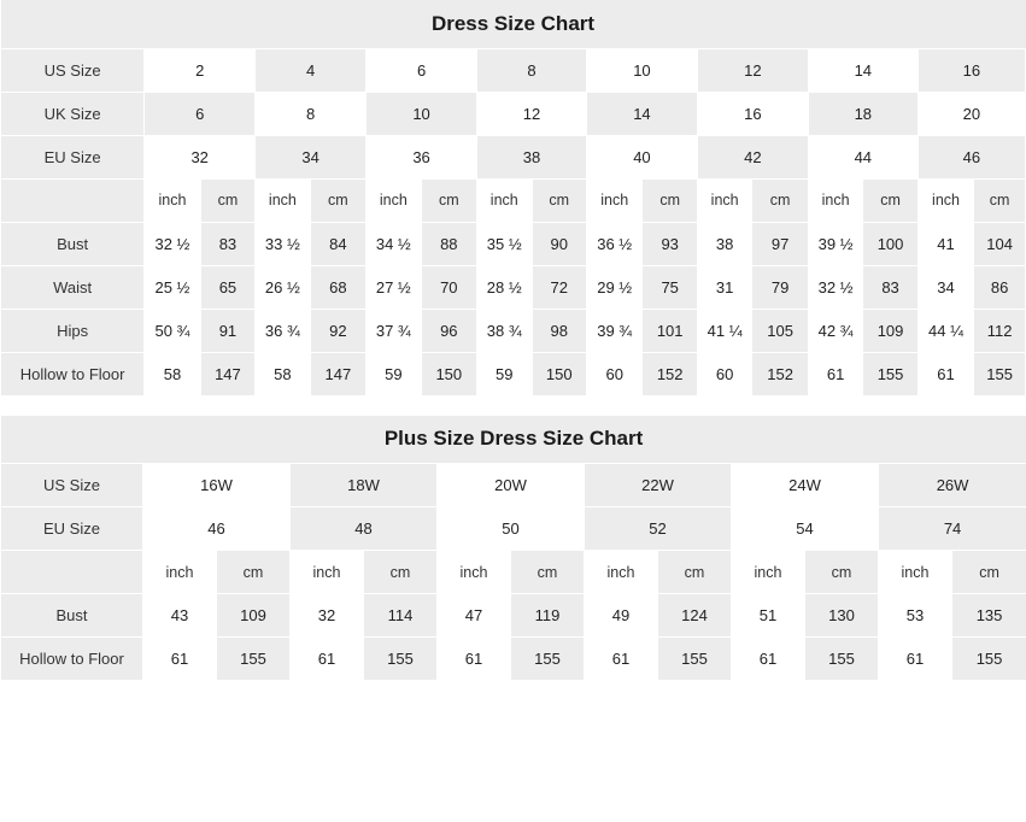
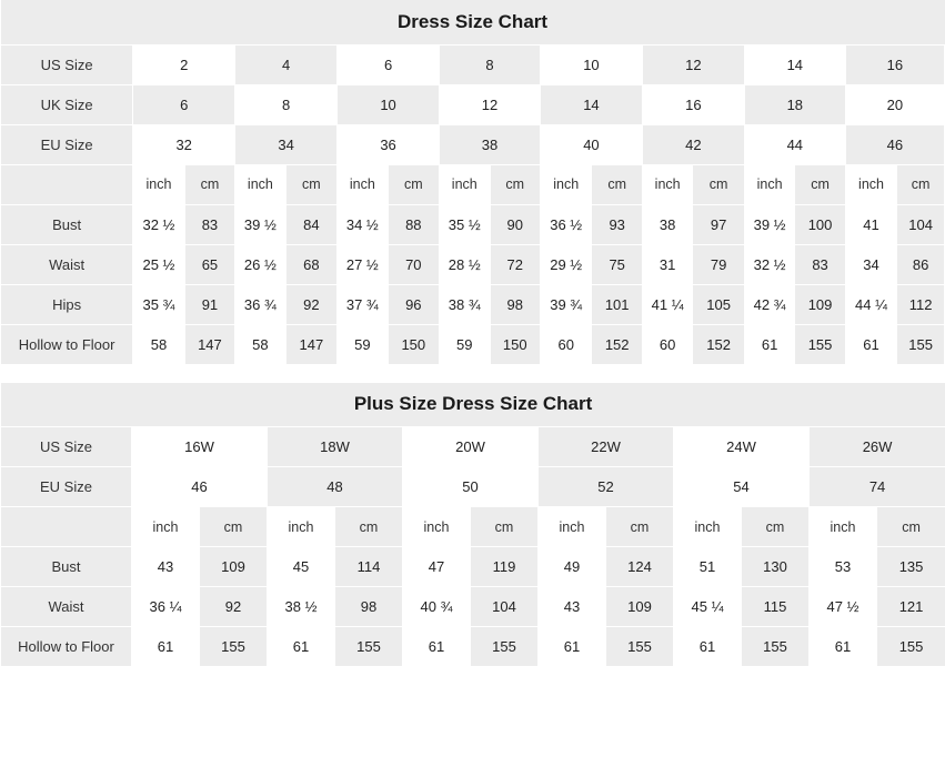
  Dress Size Chart
  US Size	2	4	6	8	10	12	14	16
  UK Size	6	8	10	12	14	16	18	20
  EU Size	32	34	36	38	40	42	44	46
  	inch	cm	inch	cm	inch	cm	inch	cm	inch	cm	inch	cm	inch	cm	inch	cm
- Bust	32 ½	83	33 ½	84	34 ½	88	35 ½	90	36 ½	93	38	97	39 ½	100	41	104
+ Bust	32 ½	83	39 ½	84	34 ½	88	35 ½	90	36 ½	93	38	97	39 ½	100	41	104
  Waist	25 ½	65	26 ½	68	27 ½	70	28 ½	72	29 ½	75	31	79	32 ½	83	34	86
- Hips	50 ¾	91	36 ¾	92	37 ¾	96	38 ¾	98	39 ¾	101	41 ¼	105	42 ¾	109	44 ¼	112
+ Hips	35 ¾	91	36 ¾	92	37 ¾	96	38 ¾	98	39 ¾	101	41 ¼	105	42 ¾	109	44 ¼	112
  Hollow to Floor	58	147	58	147	59	150	59	150	60	152	60	152	61	155	61	155
  Plus Size Dress Size Chart
  US Size	16W	18W	20W	22W	24W	26W
  EU Size	46	48	50	52	54	74
  	inch	cm	inch	cm	inch	cm	inch	cm	inch	cm	inch	cm
- Bust	43	109	32	114	47	119	49	124	51	130	53	135
+ Bust	43	109	45	114	47	119	49	124	51	130	53	135
+ Waist	36 ¼	92	38 ½	98	40 ¾	104	43	109	45 ¼	115	47 ½	121
  Hollow to Floor	61	155	61	155	61	155	61	155	61	155	61	155
